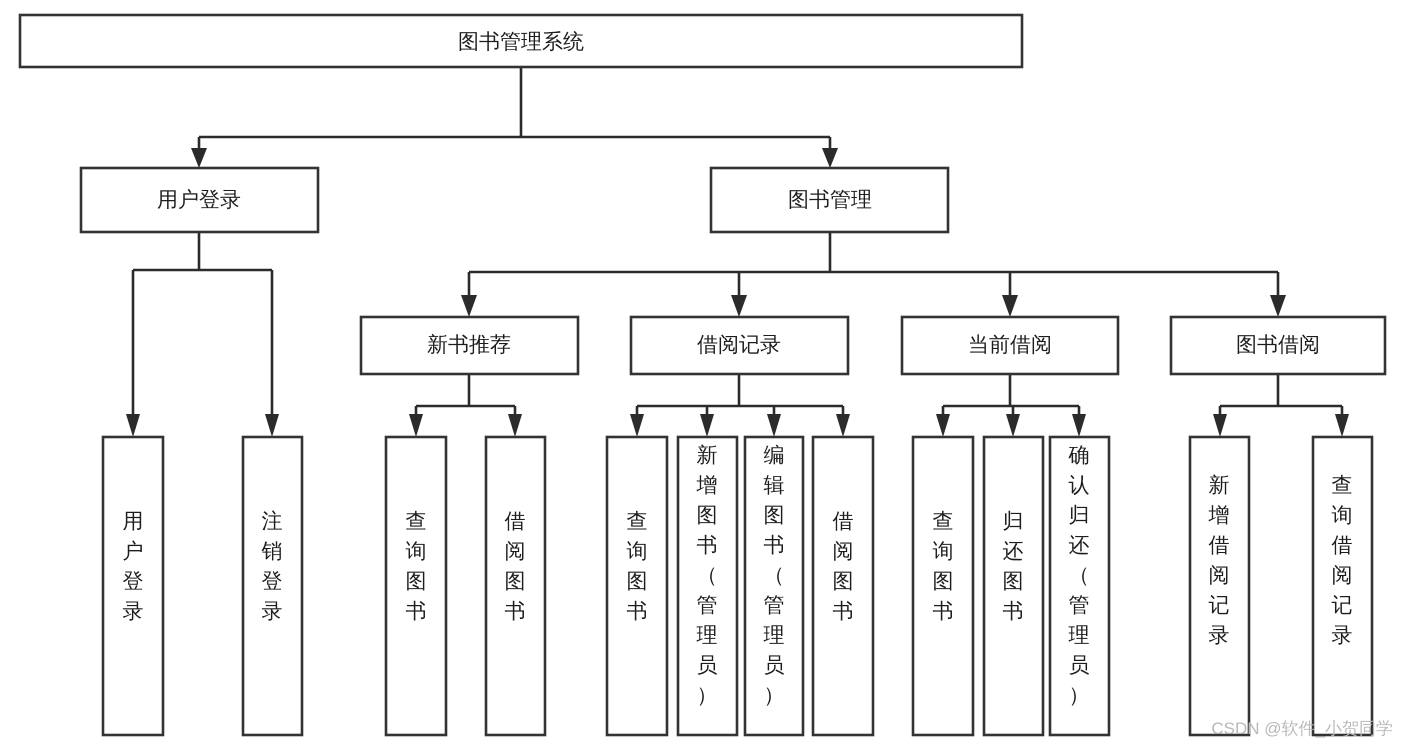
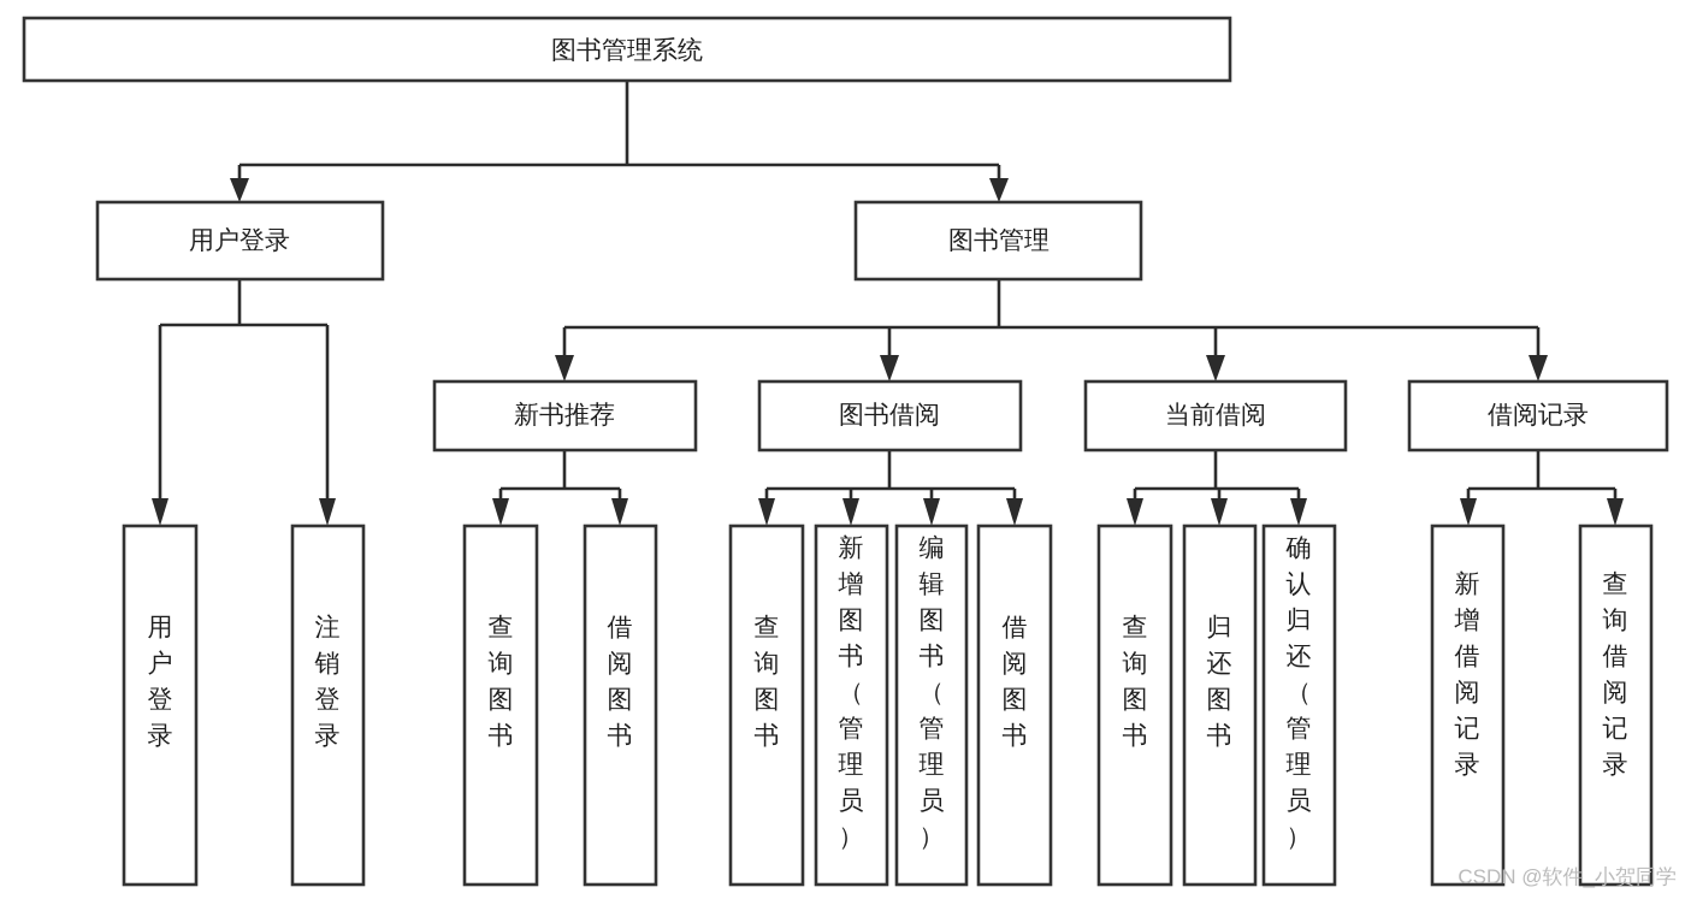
  图书管理系统
  用户登录
  图书管理
  新书推荐
- 借阅记录
+ 图书借阅
  当前借阅
- 图书借阅
+ 借阅记录
  用户登录
  注销登录
  查询图书
  借阅图书
  查询图书
  新增图书（管理员）
  编辑图书（管理员）
  借阅图书
  查询图书
  归还图书
  确认归还（管理员）
  新增借阅记录
  查询借阅记录
  CSDN @软件_小贺同学
